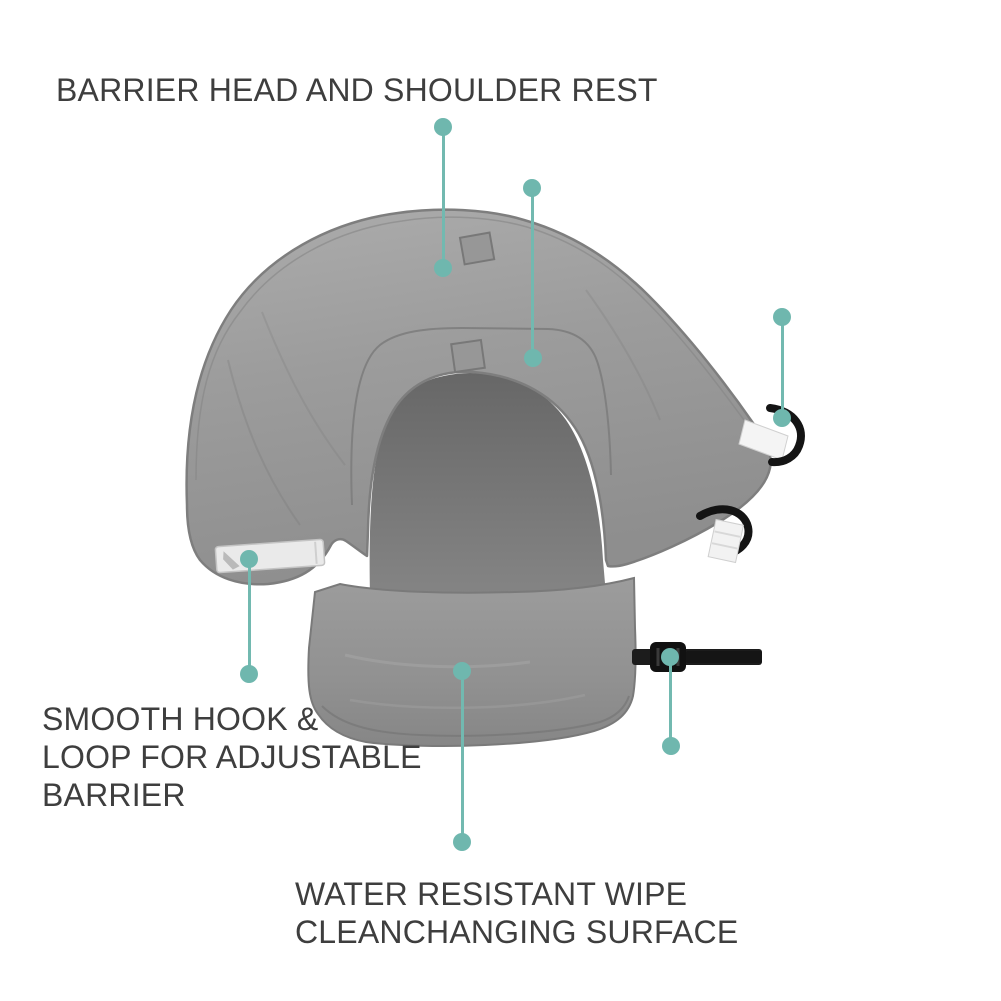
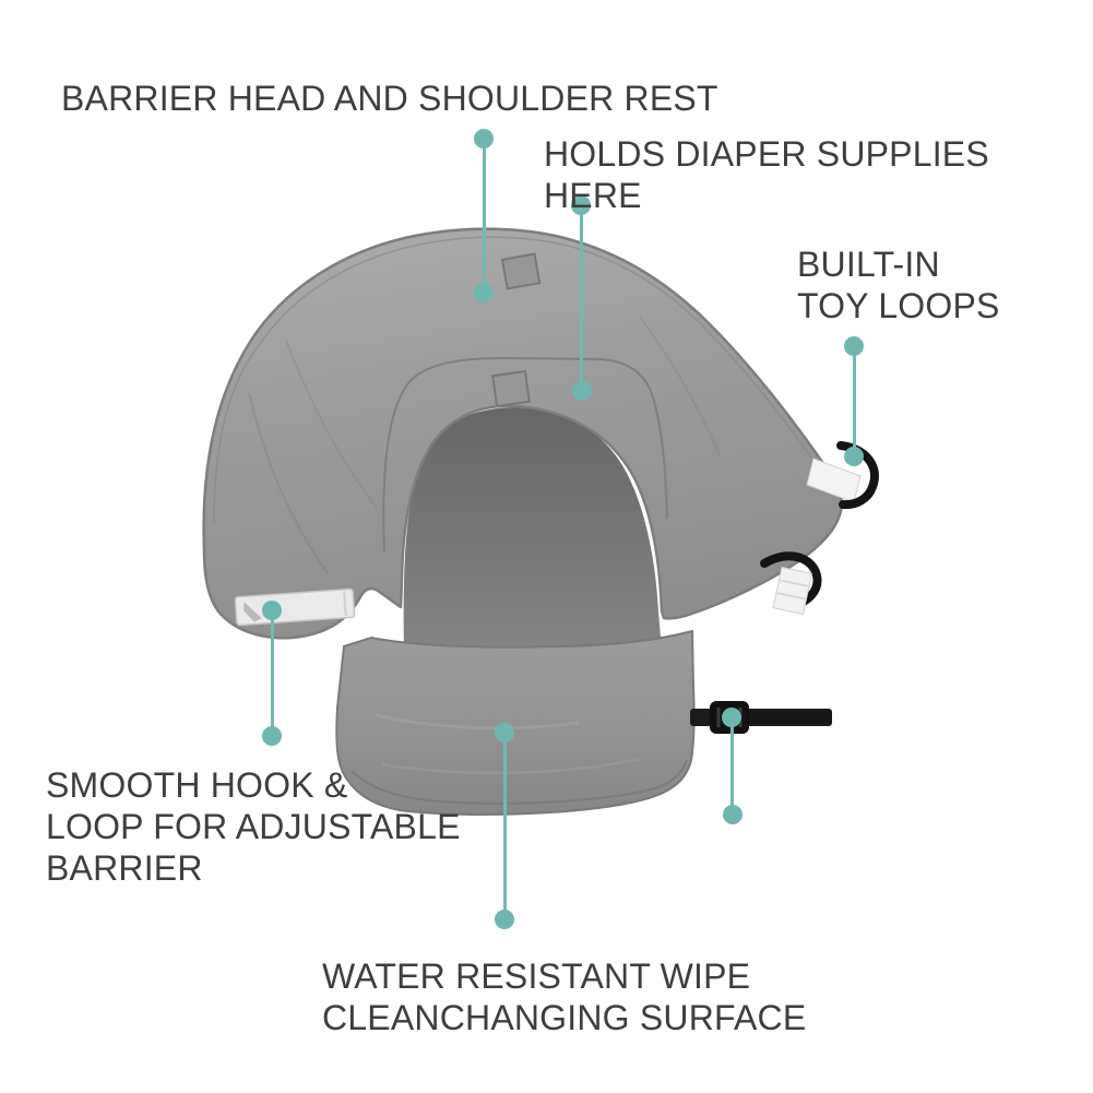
  BARRIER HEAD AND SHOULDER REST
+ HOLDS DIAPER SUPPLIES HERE
+ BUILT-IN
+ TOY LOOPS
  SMOOTH HOOK &
  LOOP FOR ADJUSTABLE
  BARRIER
  WATER RESISTANT WIPE
  CLEANCHANGING SURFACE
